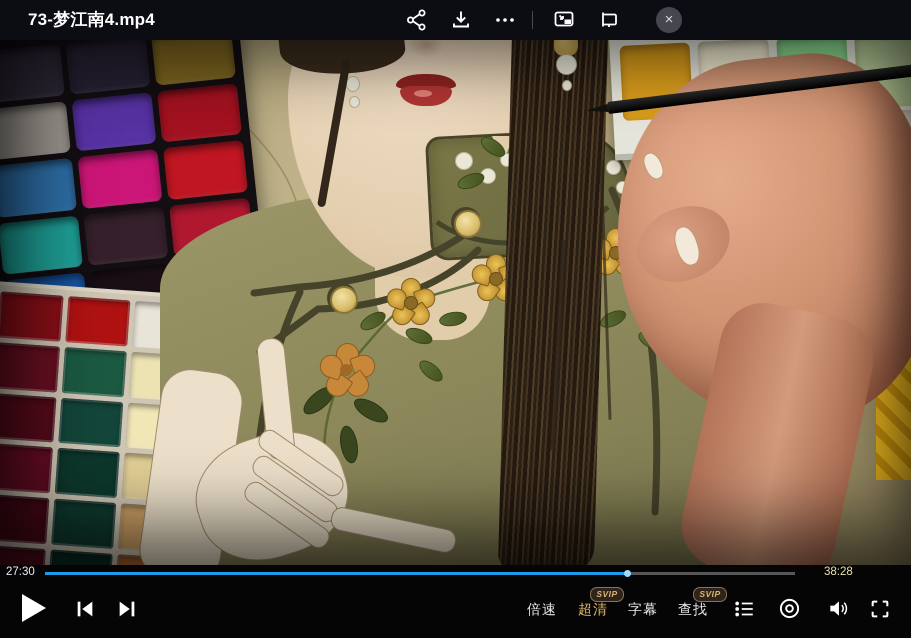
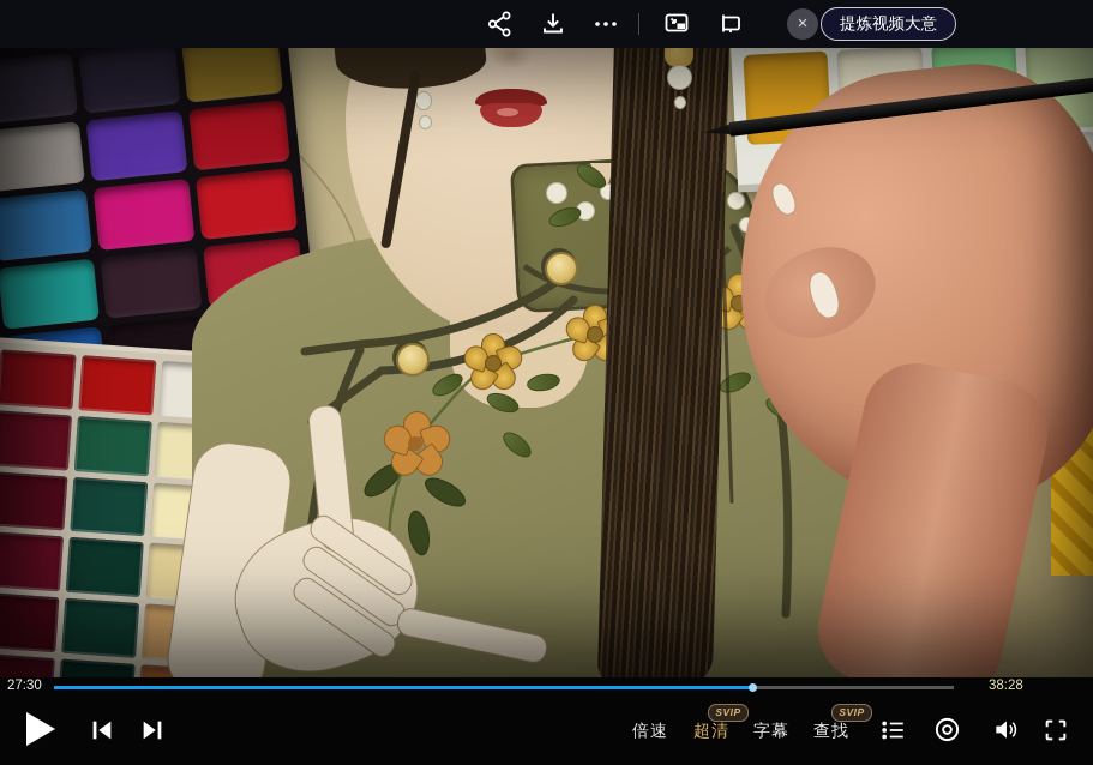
- 73-梦江南4.mp4
  ×
+ 提炼视频大意
  27:30
  38:28
  倍速
  超清
  SVIP
  字幕
  查找
  SVIP
